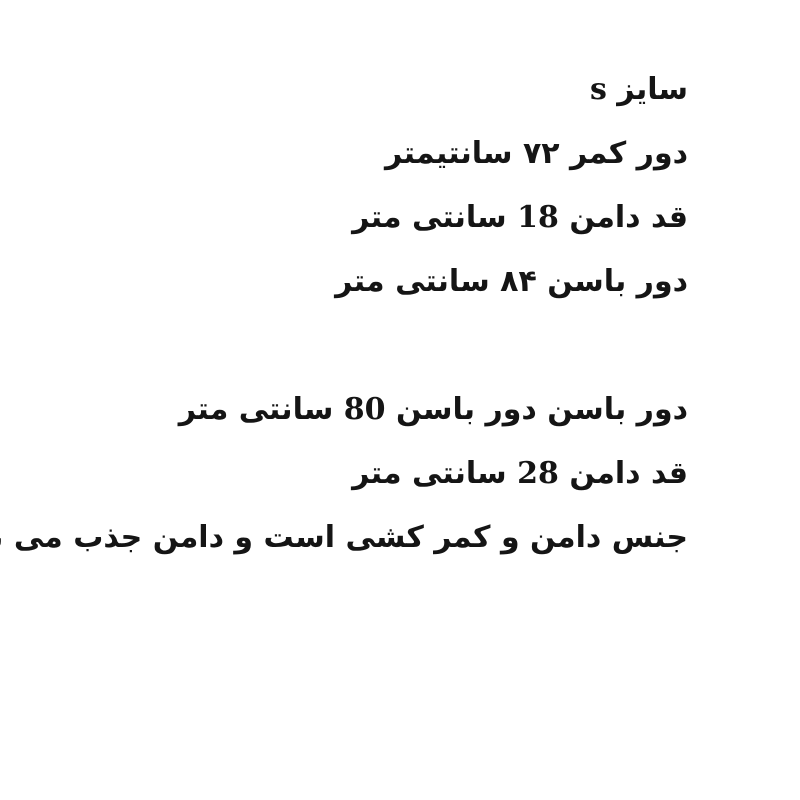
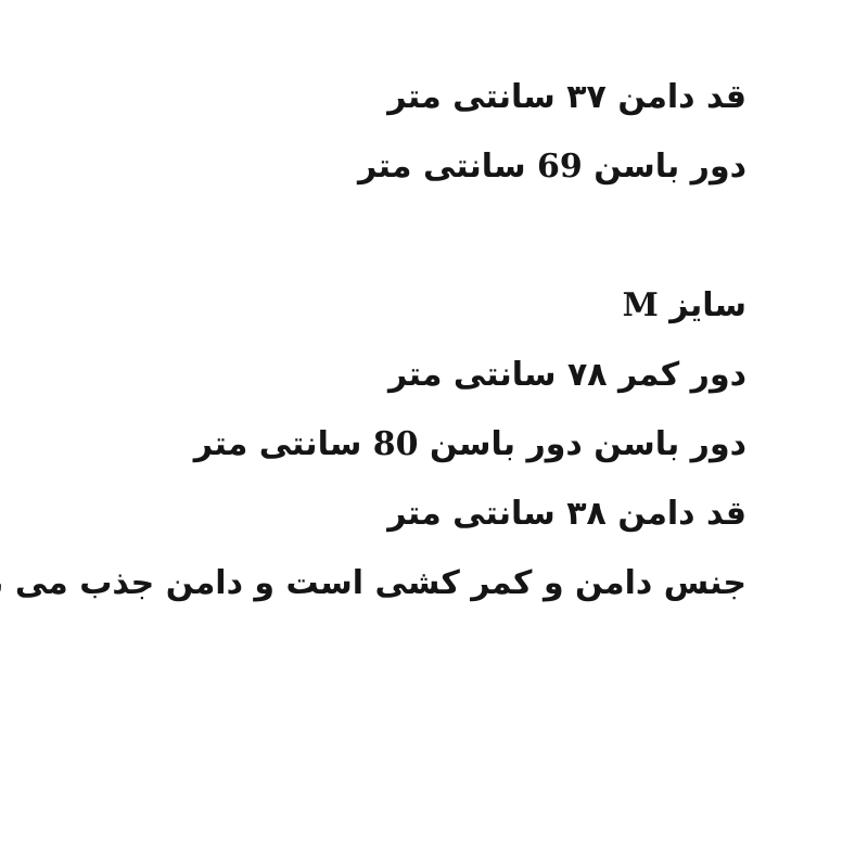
- سایز s
- دور کمر ۷۲ سانتیمتر
- قد دامن 18 سانتی متر
+ قد دامن ۳۷ سانتی متر
- دور باسن ۸۴ سانتی متر
+ دور باسن 69 سانتی متر
+ سایز M
+ دور کمر ۷۸ سانتی متر
  دور باسن دور باسن 80 سانتی متر
- قد دامن 28 سانتی متر
+ قد دامن ۳۸ سانتی متر
  جنس دامن و کمر کشی است و دامن جذب می
